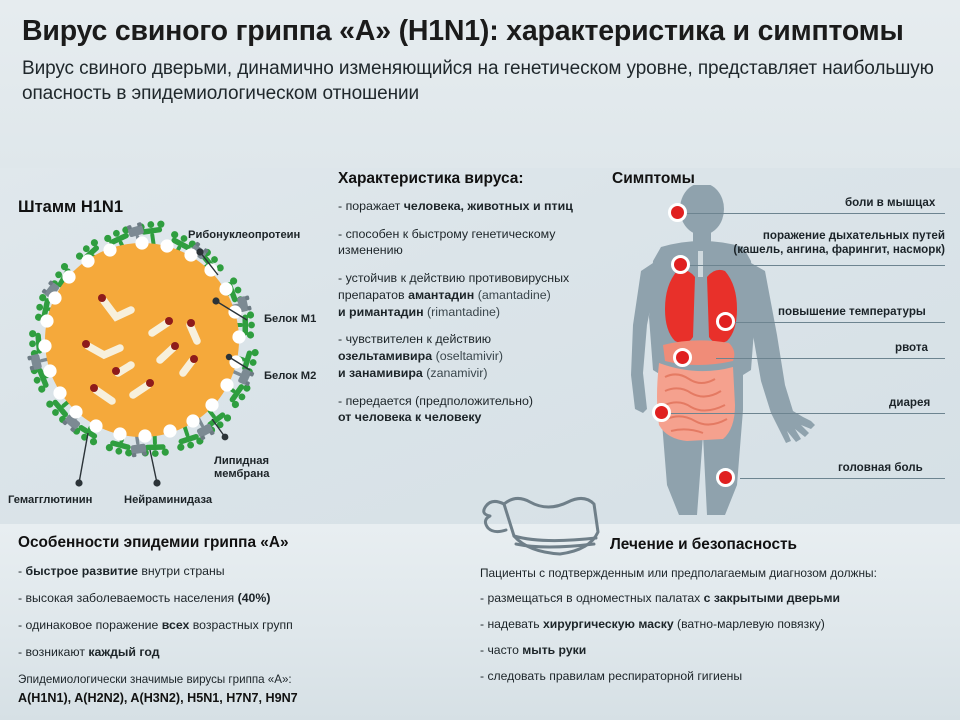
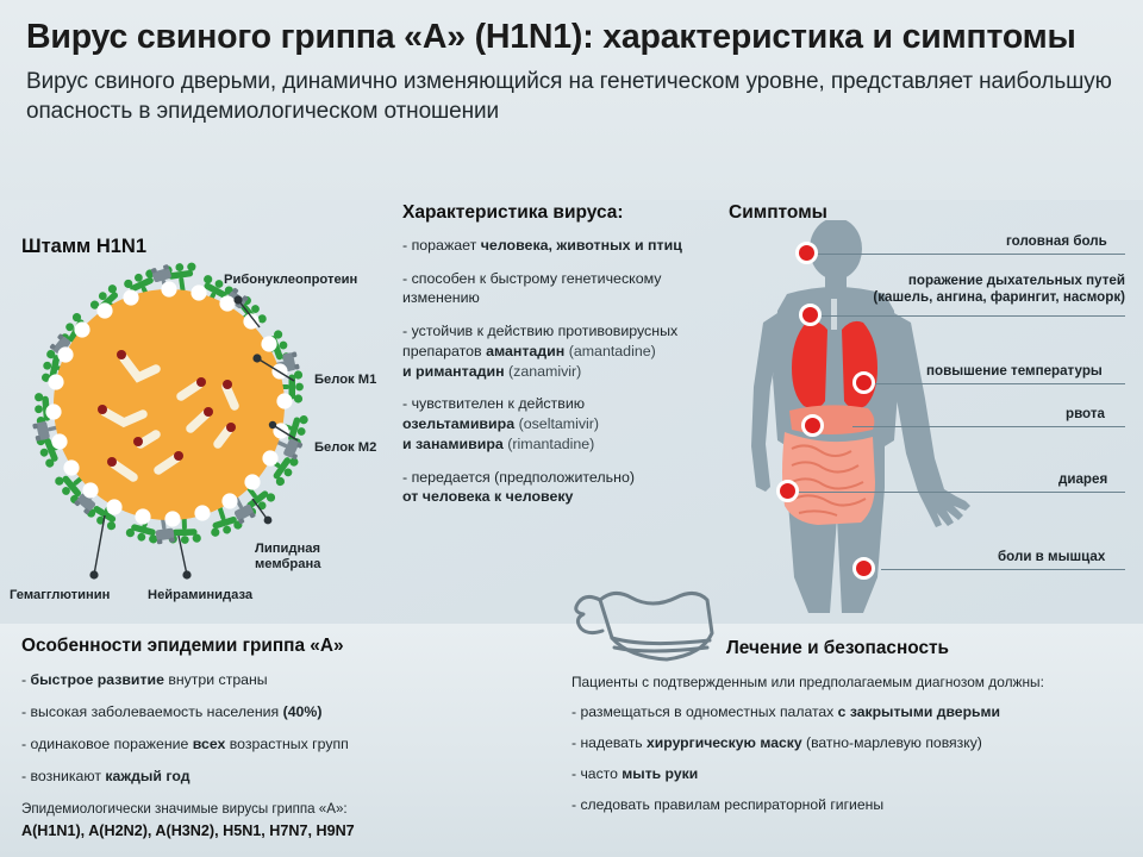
  Вирус свиного гриппа «А» (H1N1): характеристика и симптомы
  Вирус свиного дверьми, динамично изменяющийся на генетическом уровне, представляет наибольшую опасность в эпидемиологическом отношении
  Штамм H1N1
  Рибонуклеопротеин
  Белок М1
  Белок М2
  Липидная мембрана
  Гемагглютинин
  Нейраминидаза
  Характеристика вируса:
  - поражает человека, животных и птиц
  - способен к быстрому генетическому изменению
  - устойчив к действию противовирусных препаратов амантадин (amantadine)
- и римантадин (rimantadine)
+ и римантадин (zanamivir)
  - чувствителен к действию
  озельтамивира (oseltamivir)
- и занамивира (zanamivir)
+ и занамивира (rimantadine)
  - передается (предположительно)
  от человека к человеку
  Симптомы
- боли в мышцах
+ головная боль
  поражение дыхательных путей
  (кашель, ангина, фарингит, насморк)
  повышение температуры
  рвота
  диарея
- головная боль
+ боли в мышцах
  Особенности эпидемии гриппа «А»
  - быстрое развитие внутри страны
  - высокая заболеваемость населения (40%)
  - одинаковое поражение всех возрастных групп
  - возникают каждый год
  Эпидемиологически значимые вирусы гриппа «А»:
  A(H1N1), A(H2N2), A(H3N2), H5N1, H7N7, H9N7
  Лечение и безопасность
  Пациенты с подтвержденным или предполагаемым диагнозом должны:
  - размещаться в одноместных палатах с закрытыми дверьми
  - надевать хирургическую маску (ватно-марлевую повязку)
  - часто мыть руки
  - следовать правилам респираторной гигиены
